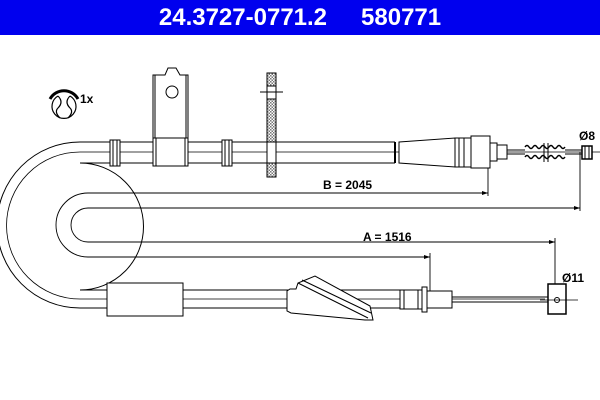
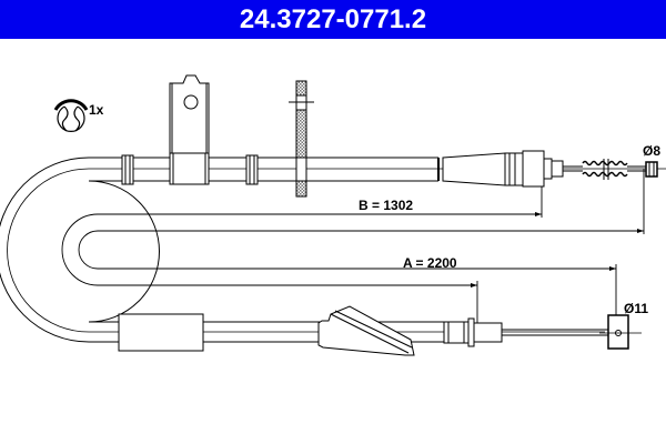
  24.3727-0771.2
- 580771
  1x
- B = 2045
+ B = 1302
- A = 1516
+ A = 2200
  Ø8
  Ø11
